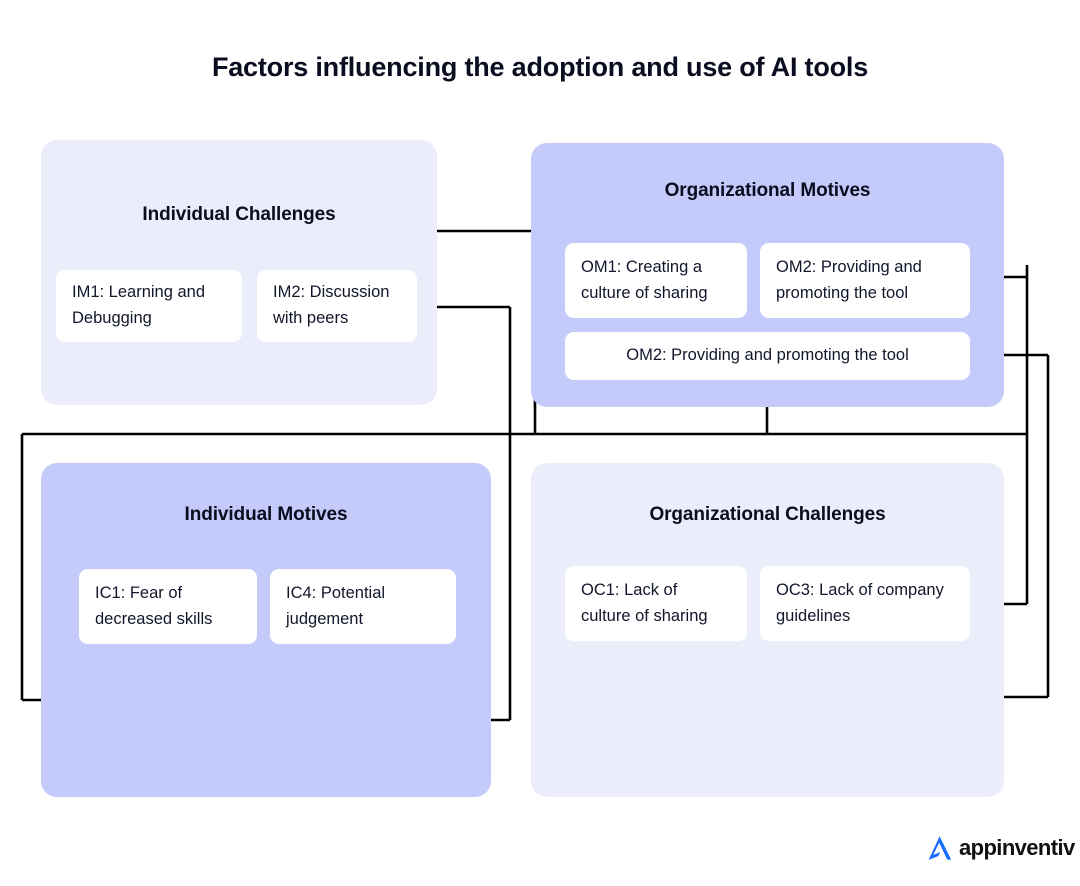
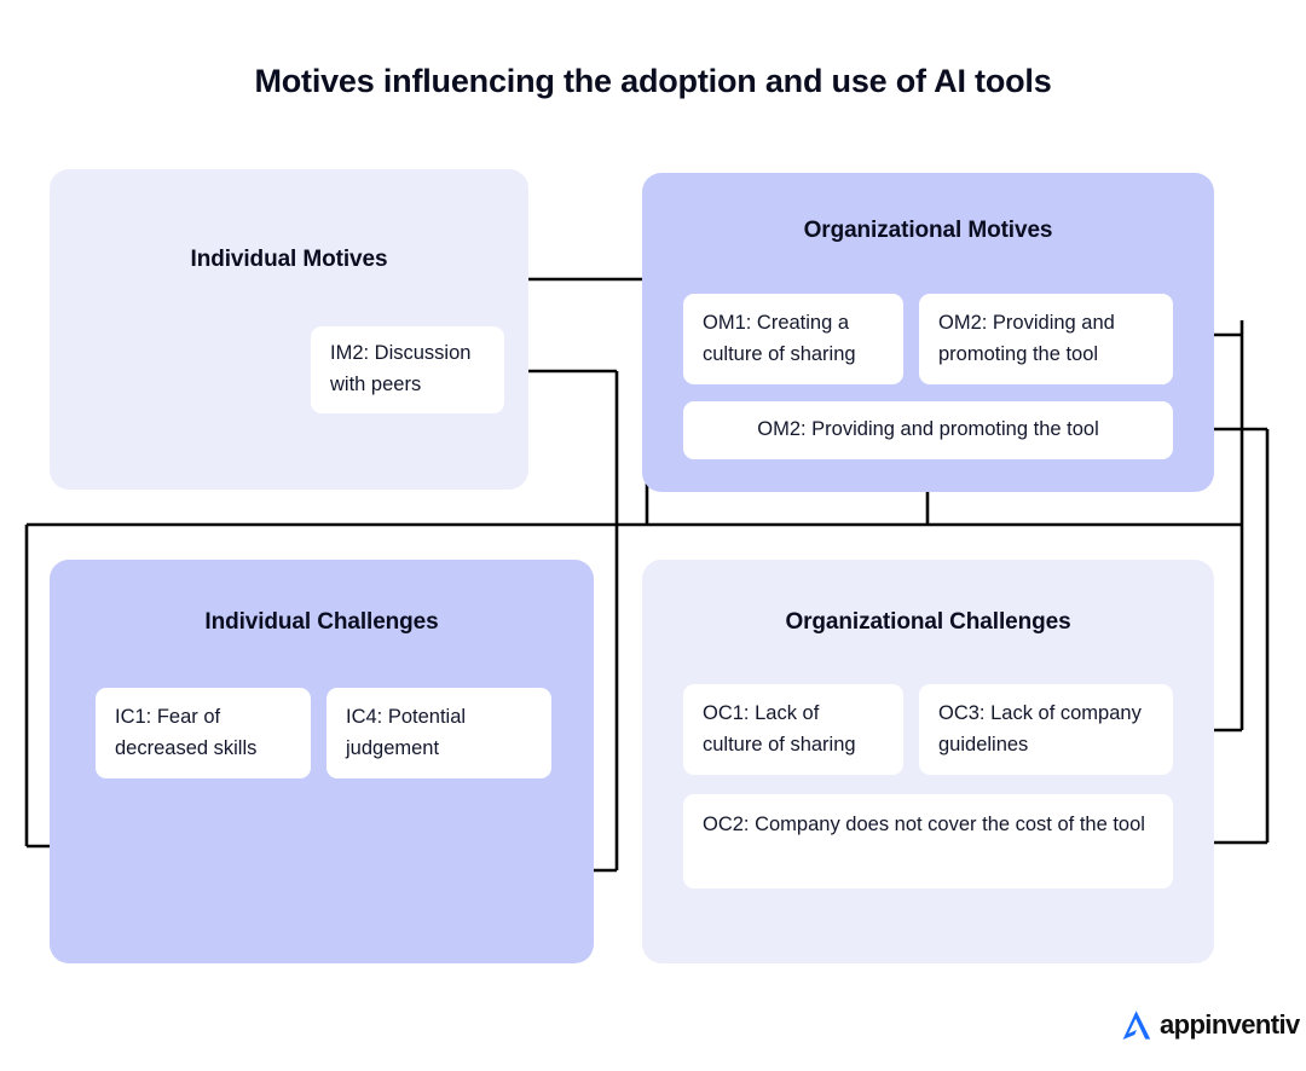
- Factors influencing the adoption and use of AI tools
+ Motives influencing the adoption and use of AI tools
- Individual Challenges
+ Individual Motives
- IM1: Learning and Debugging
  IM2: Discussion with peers
  Organizational Motives
  OM1: Creating a culture of sharing
  OM2: Providing and promoting the tool
  OM2: Providing and promoting the tool
- Individual Motives
+ Individual Challenges
  IC1: Fear of decreased skills
  IC4: Potential judgement
  Organizational Challenges
  OC1: Lack of culture of sharing
  OC3: Lack of company guidelines
+ OC2: Company does not cover the cost of the tool
  appinventiv
